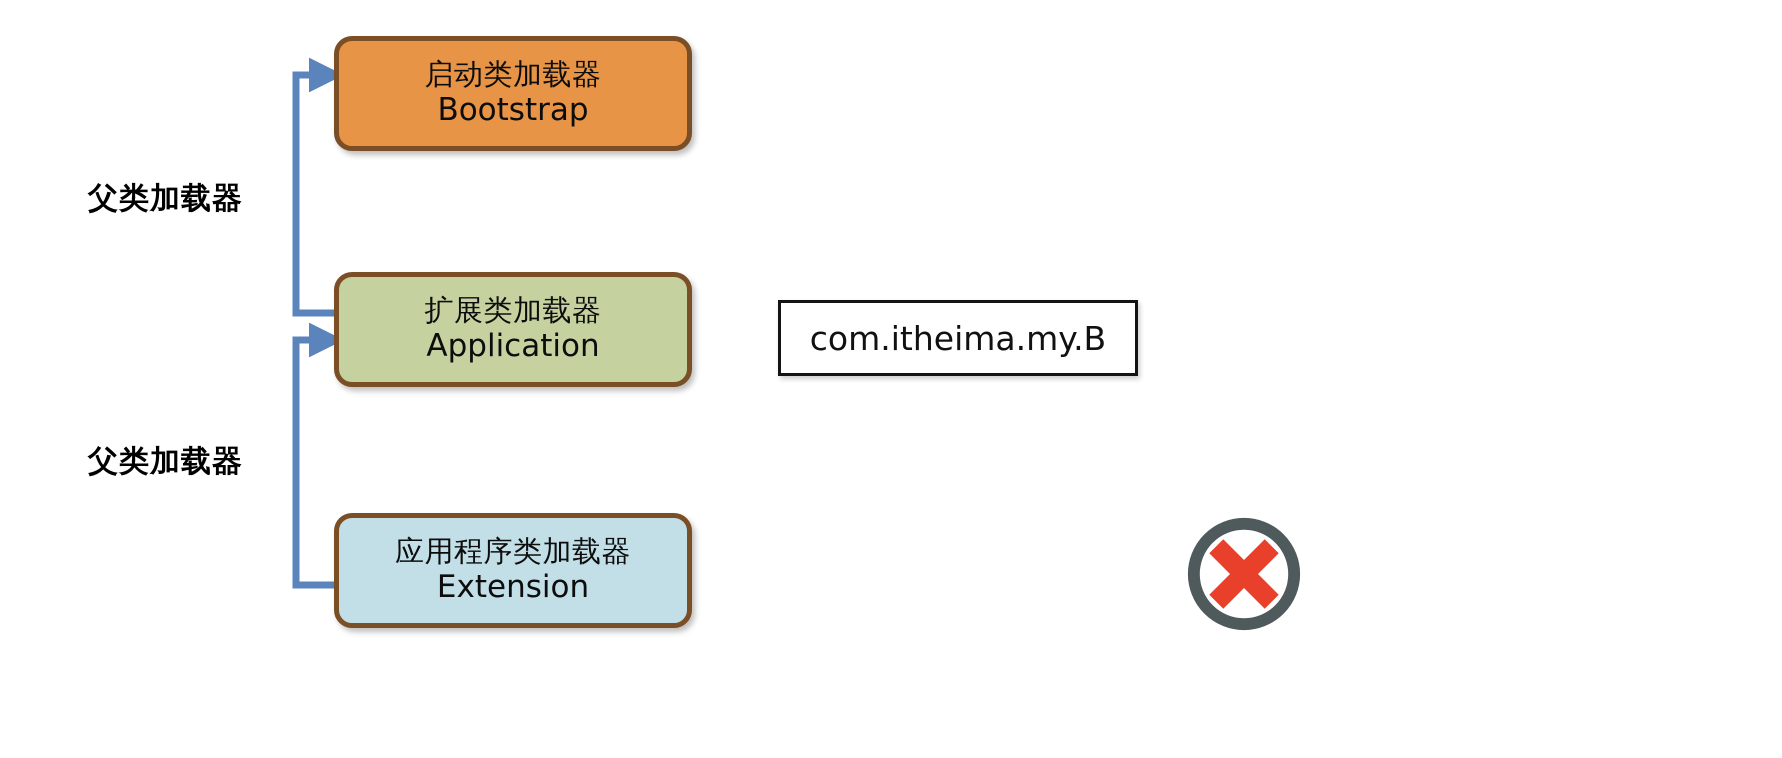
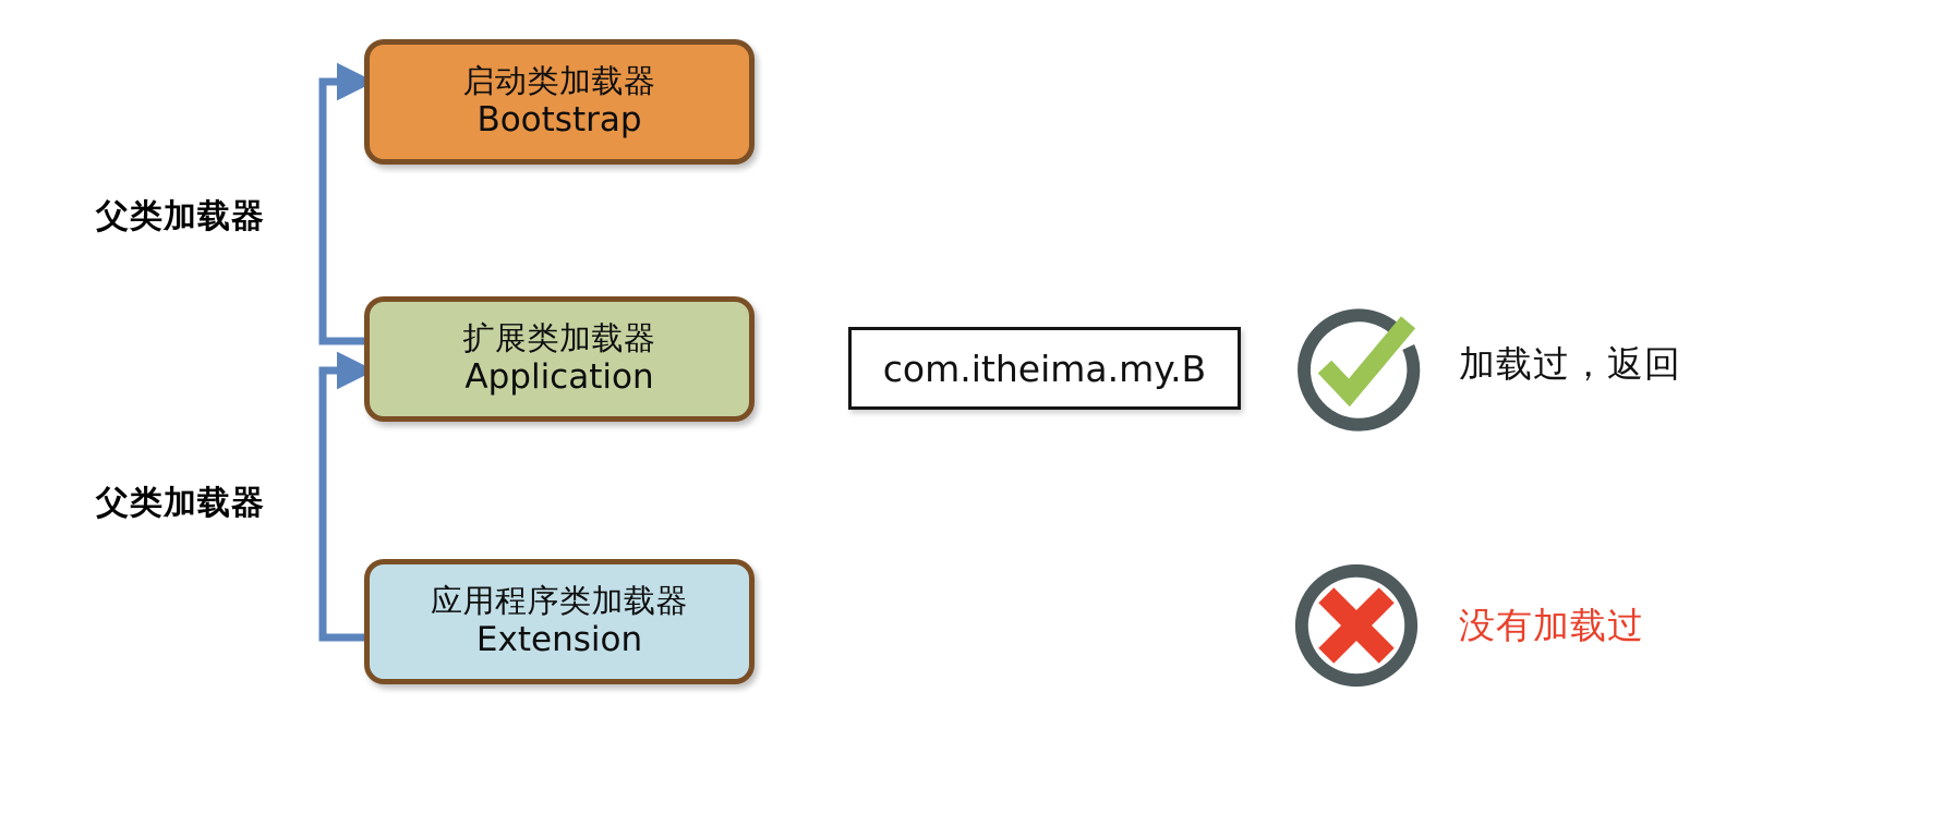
  启动类加载器
  Bootstrap
  扩展类加载器
  Application
  应用程序类加载器
  Extension
  父类加载器
  父类加载器
  com.itheima.my.B
+ 加载过，返回
+ 没有加载过
